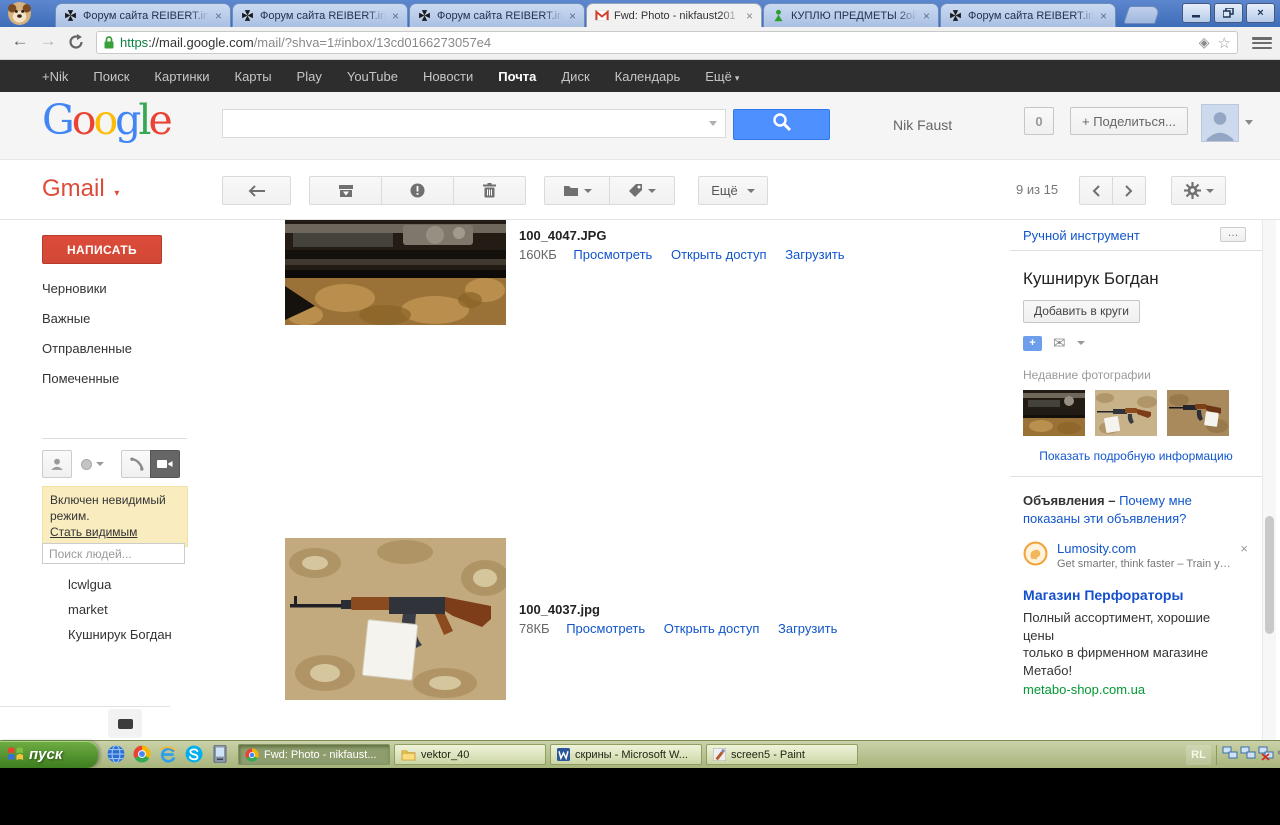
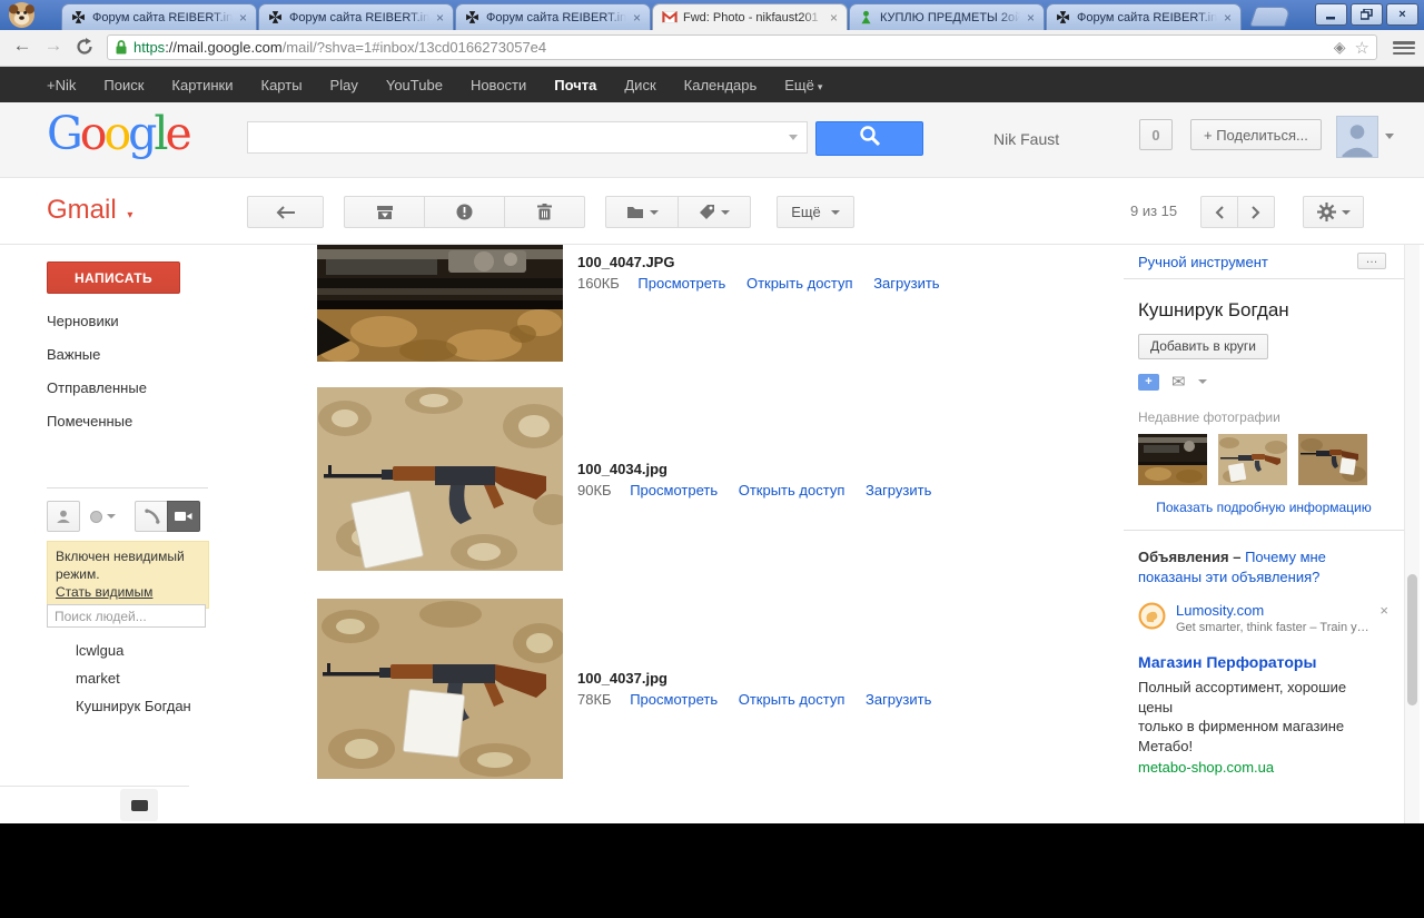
  Форум сайта REIBERT.in
  ×
  Форум сайта REIBERT.in
  ×
  Форум сайта REIBERT.in
  ×
  Fwd: Photo - nikfaust201
  ×
  КУПЛЮ ПРЕДМЕТЫ 2ой
  ×
  Форум сайта REIBERT.in
  ×
  ×
  ←
  →
  https
  ://mail.google.com
  /mail/?shva=1#inbox/13cd0166273057e4
  ◈
  ☆
  +Nik
  Поиск
  Картинки
  Карты
  Play
  YouTube
  Новости
  Почта
  Диск
  Календарь
  Ещё ▾
  Google
  Nik Faust
  0
  + Поделиться...
  Gmail ▾
  Ещё
  9 из 15
  НАПИСАТЬ
  Черновики
  Важные
  Отправленные
  Помеченные
  Включен невидимый
  режим.
  Стать видимым
  Поиск людей...
  lcwlgua
  market
  Кушнирук Богдан
  100_4047.JPG
  160КБ Просмотреть Открыть доступ Загрузить
+ 100_4034.jpg
+ 90КБ Просмотреть Открыть доступ Загрузить
  100_4037.jpg
  78КБ Просмотреть Открыть доступ Загрузить
  Ручной инструмент
  …
  Кушнирук Богдан
  Добавить в круги
  +
  ✉
  Недавние фотографии
  Показать подробную информацию
  Объявления – Почему мне показаны эти объявления?
  Lumosity.com
  Get smarter, think faster – Train y…
  ×
  Магазин Перфораторы
  Полный ассортимент, хорошие
  цены
  только в фирменном магазине
  Метабо!
  metabo-shop.com.ua
- пуск
- Fwd: Photo - nikfaust...
- vektor_40
- скрины - Microsoft W...
- screen5 - Paint
- RL
